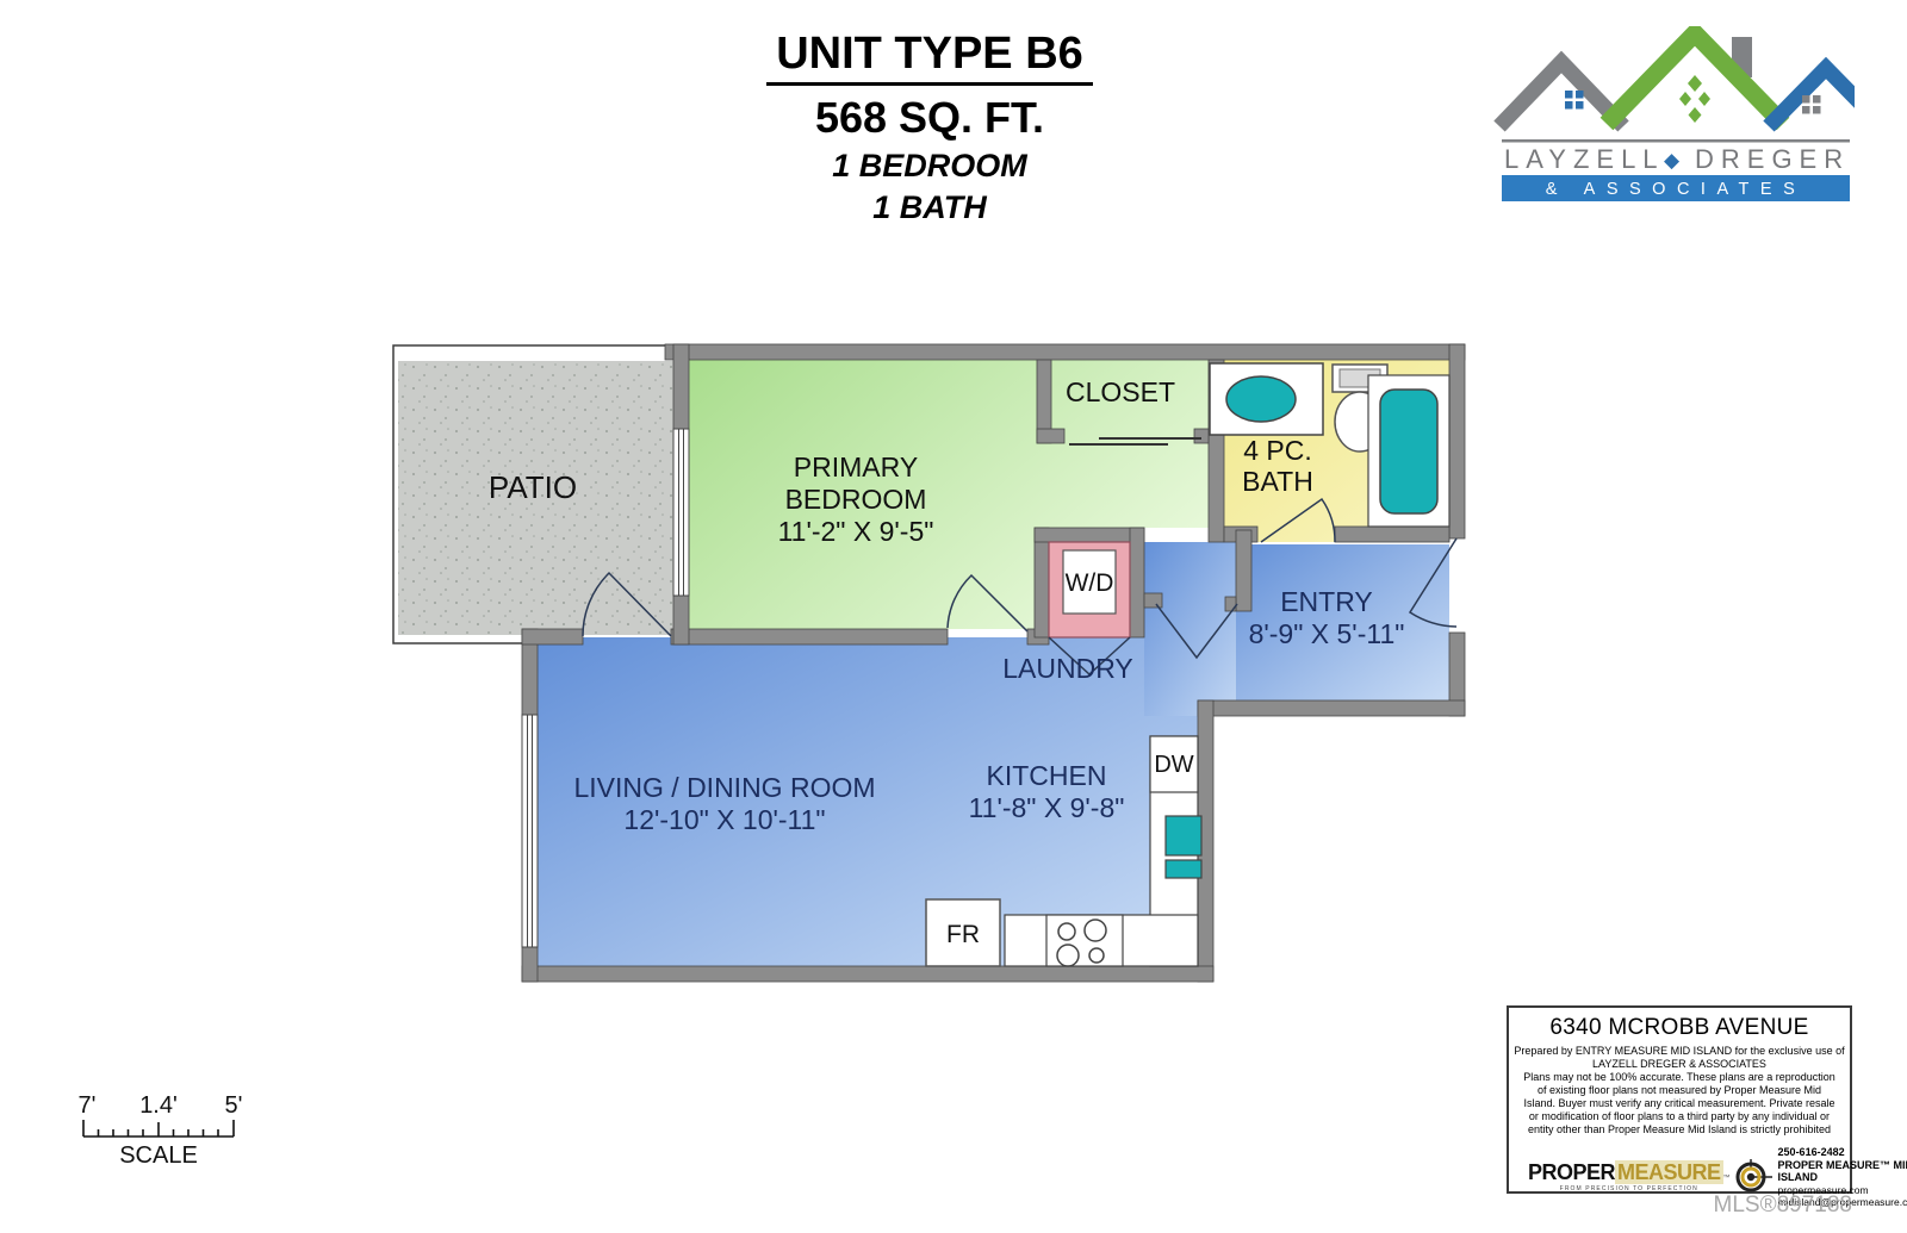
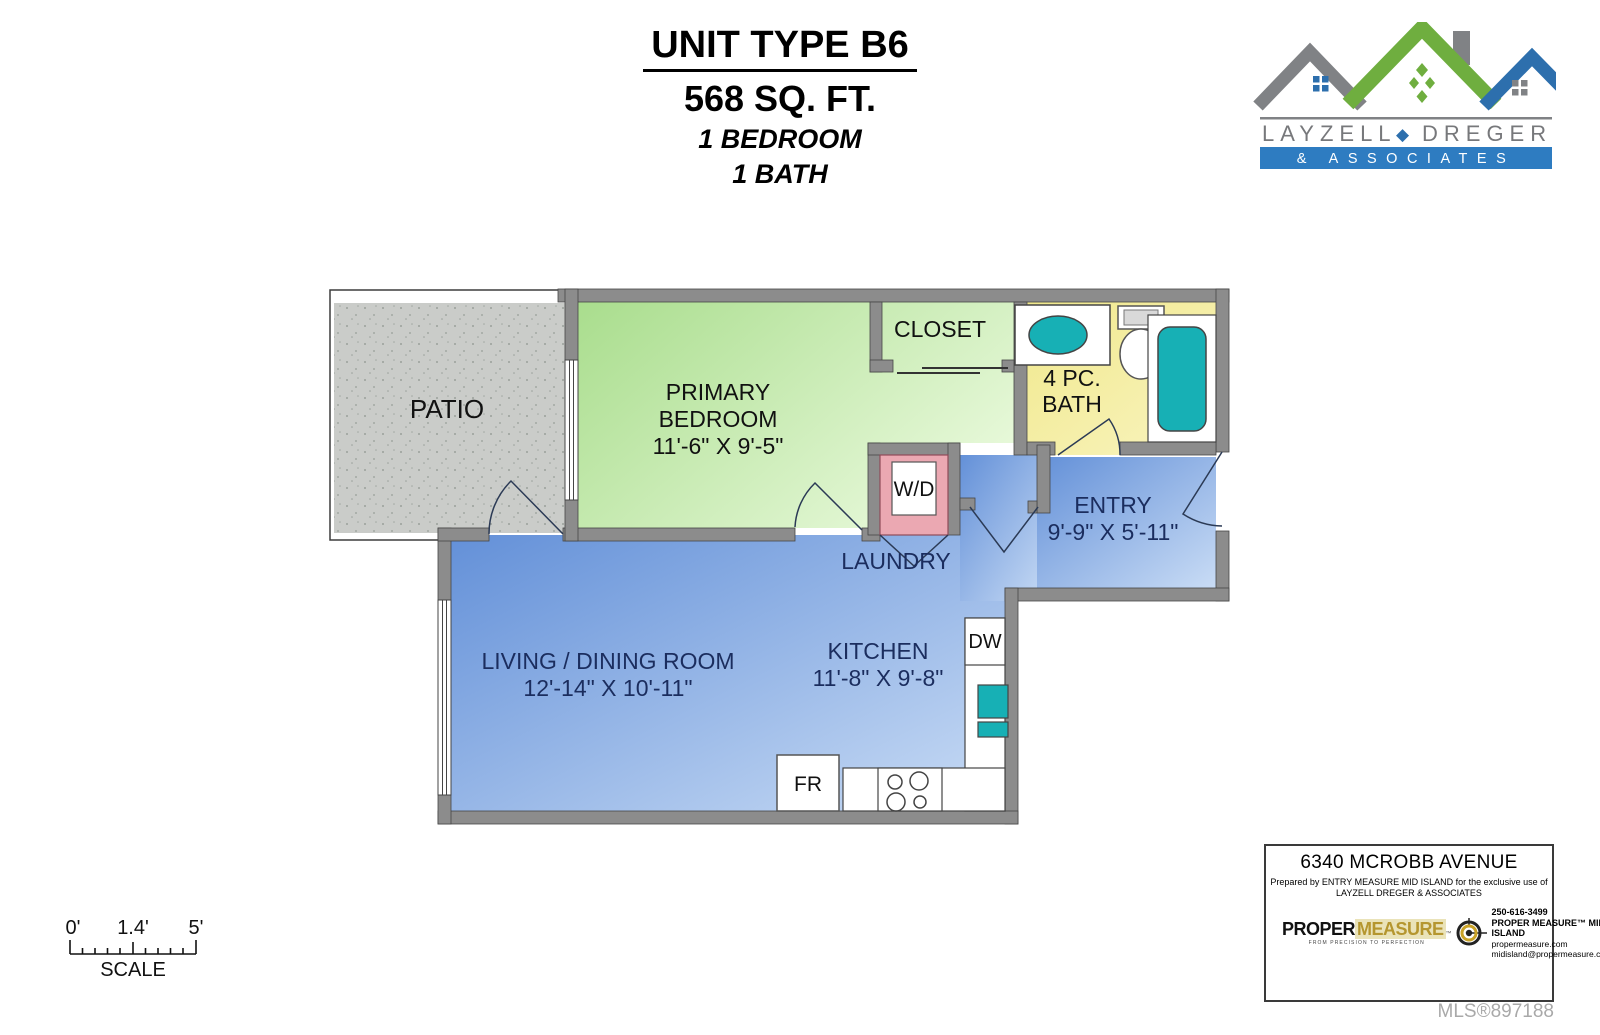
  UNIT TYPE B6
  568 SQ. FT.
  1 BEDROOM
  1 BATH
  LAYZELL
  ◆
  DREGER
  & ASSOCIATES
  PATIO
  PRIMARY
  BEDROOM
- 11'-2" X 9'-5"
+ 11'-6" X 9'-5"
  CLOSET
  4 PC.
  BATH
  W/D
  LAUNDRY
  ENTRY
- 8'-9" X 5'-11"
+ 9'-9" X 5'-11"
  LIVING / DINING ROOM
- 12'-10" X 10'-11"
+ 12'-14" X 10'-11"
  KITCHEN
  11'-8" X 9'-8"
  DW
  FR
- 7'
+ 0'
  1.4'
  5'
  SCALE
  6340 MCROBB AVENUE
  Prepared by ENTRY MEASURE MID ISLAND for the exclusive use of
  LAYZELL DREGER & ASSOCIATES
- Plans may not be 100% accurate. These plans are a reproduction of existing floor plans not measured by Proper Measure Mid Island. Buyer must verify any critical measurement. Private resale or modification of floor plans to a third party by any individual or entity other than Proper Measure Mid Island is strictly prohibited
  PROPERMEASURE
- 250-616-2482
+ 250-616-3499
  PROPER MEASURE™ MI ISLAND
  propermeasure.com
  midisland@propermeasure.c
  MLS®897188
